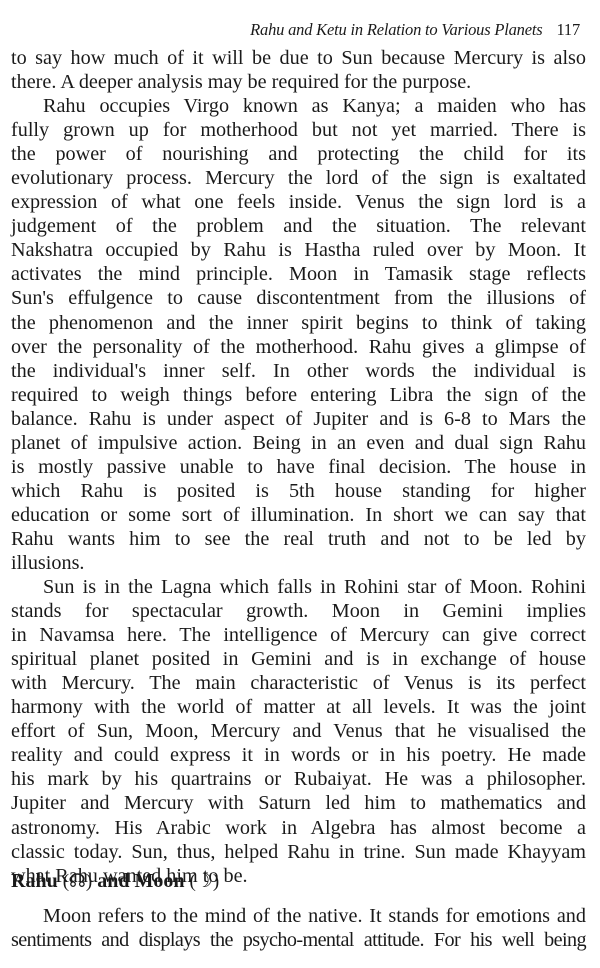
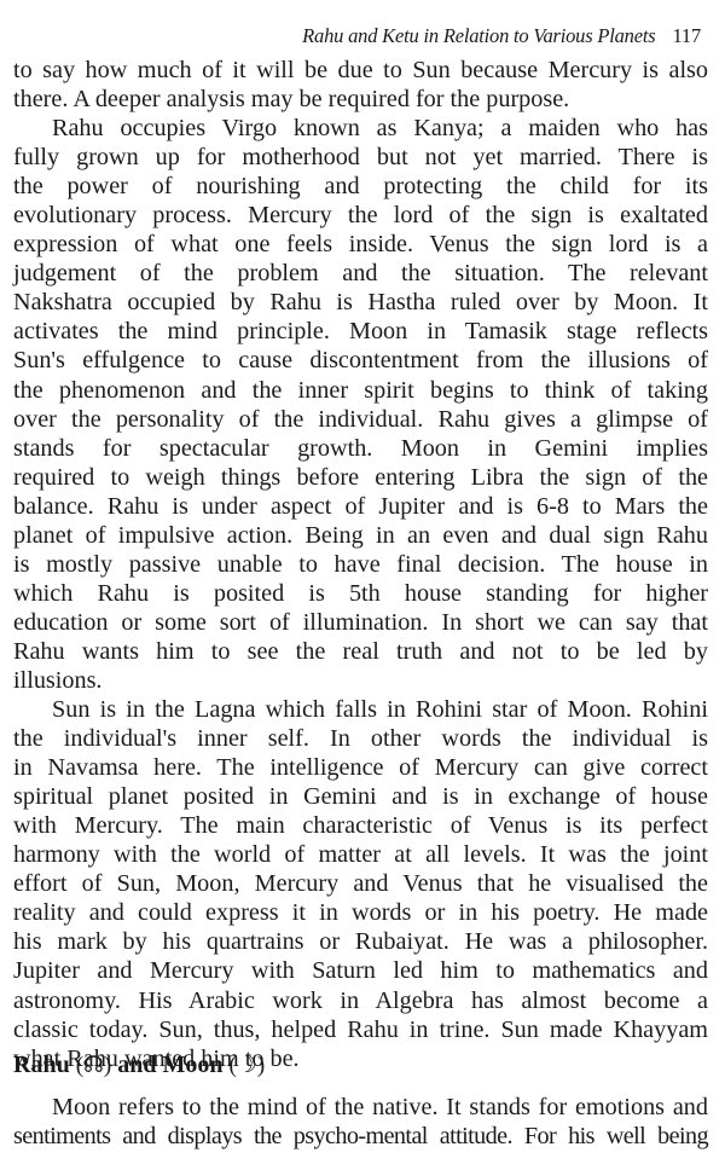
  Rahu and Ketu in Relation to Various Planets 117
  to say how much of it will be due to Sun because Mercury is also
  there. A deeper analysis may be required for the purpose.
  Rahu occupies Virgo known as Kanya; a maiden who has
  fully grown up for motherhood but not yet married. There is
  the power of nourishing and protecting the child for its
  evolutionary process. Mercury the lord of the sign is exaltated
  expression of what one feels inside. Venus the sign lord is a
  judgement of the problem and the situation. The relevant
  Nakshatra occupied by Rahu is Hastha ruled over by Moon. It
  activates the mind principle. Moon in Tamasik stage reflects
  Sun's effulgence to cause discontentment from the illusions of
  the phenomenon and the inner spirit begins to think of taking
- over the personality of the motherhood. Rahu gives a glimpse of
+ over the personality of the individual. Rahu gives a glimpse of
- the individual's inner self. In other words the individual is
+ stands for spectacular growth. Moon in Gemini implies
  required to weigh things before entering Libra the sign of the
  balance. Rahu is under aspect of Jupiter and is 6-8 to Mars the
  planet of impulsive action. Being in an even and dual sign Rahu
  is mostly passive unable to have final decision. The house in
  which Rahu is posited is 5th house standing for higher
  education or some sort of illumination. In short we can say that
  Rahu wants him to see the real truth and not to be led by
  illusions.
  Sun is in the Lagna which falls in Rohini star of Moon. Rohini
- stands for spectacular growth. Moon in Gemini implies
+ the individual's inner self. In other words the individual is
  in Navamsa here. The intelligence of Mercury can give correct
  spiritual planet posited in Gemini and is in exchange of house
  with Mercury. The main characteristic of Venus is its perfect
  harmony with the world of matter at all levels. It was the joint
  effort of Sun, Moon, Mercury and Venus that he visualised the
  reality and could express it in words or in his poetry. He made
  his mark by his quartrains or Rubaiyat. He was a philosopher.
  Jupiter and Mercury with Saturn led him to mathematics and
  astronomy. His Arabic work in Algebra has almost become a
  classic today. Sun, thus, helped Rahu in trine. Sun made Khayyam
  what Rahu wanted him to be.
  Rahu (☊) and Moon (☽)
  Moon refers to the mind of the native. It stands for emotions and
  sentiments and displays the psycho-mental attitude. For his well being
